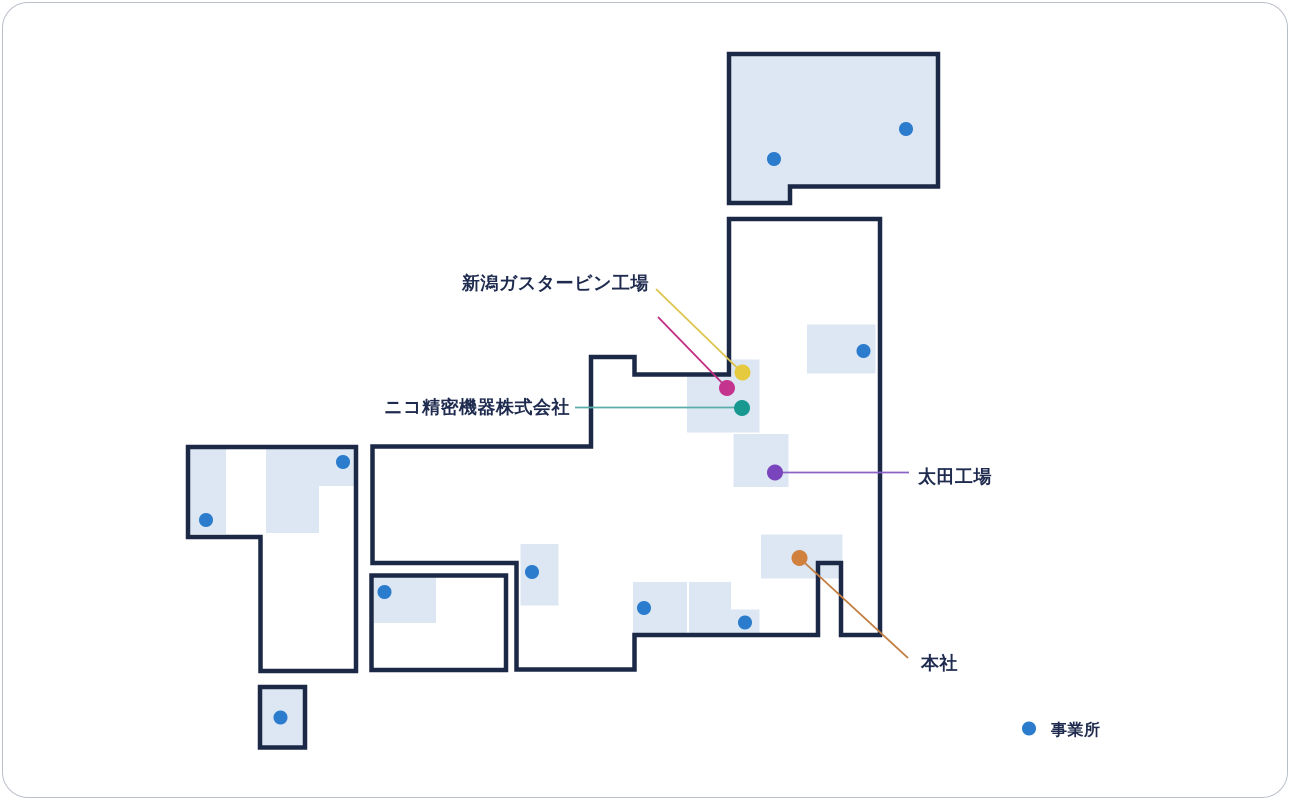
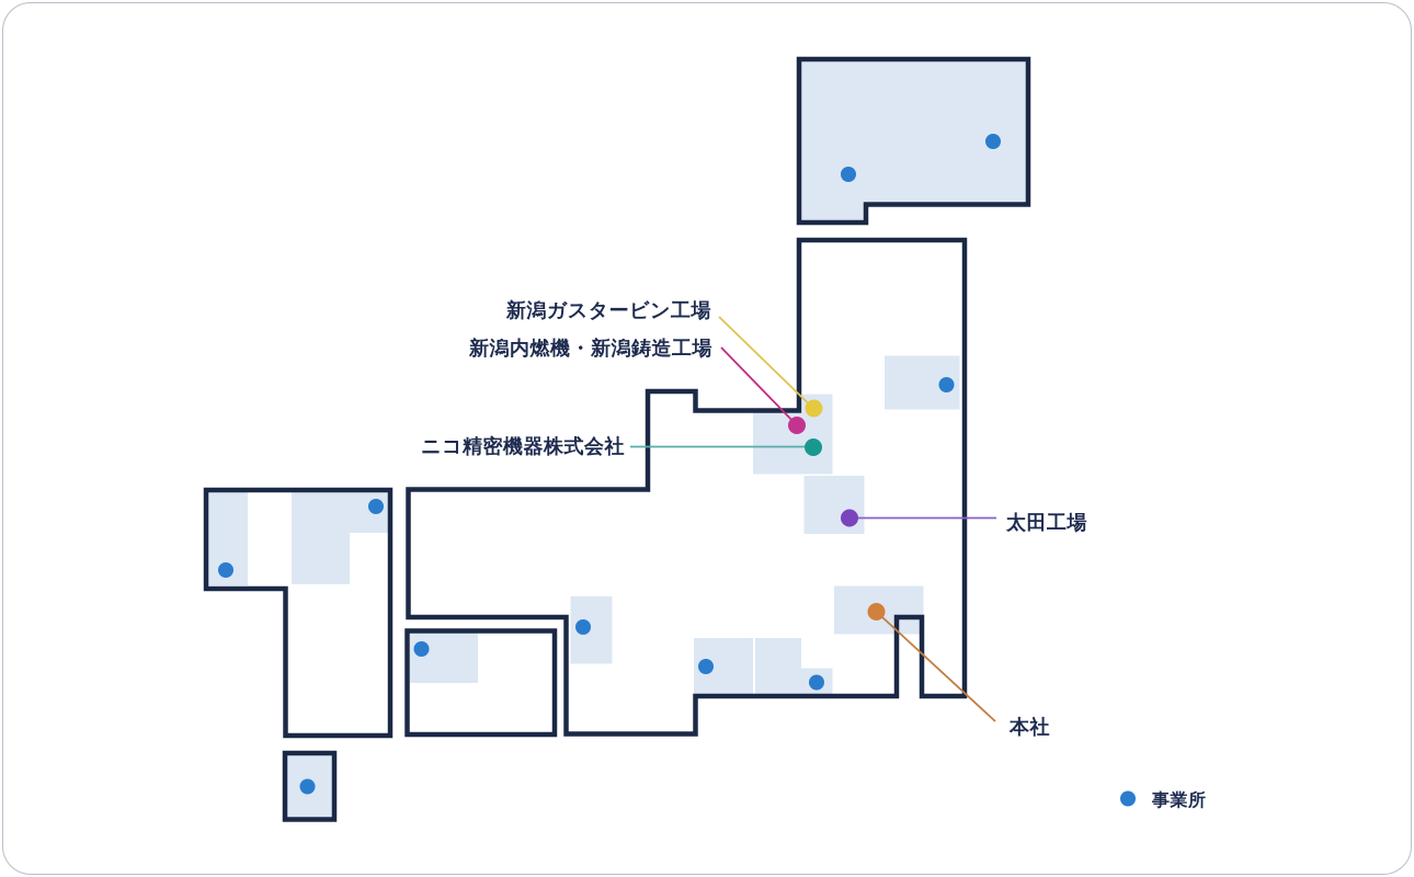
  新潟ガスタービン工場
+ 新潟内燃機・新潟鋳造工場
  ニコ精密機器株式会社
  太田工場
  本社
  事業所
